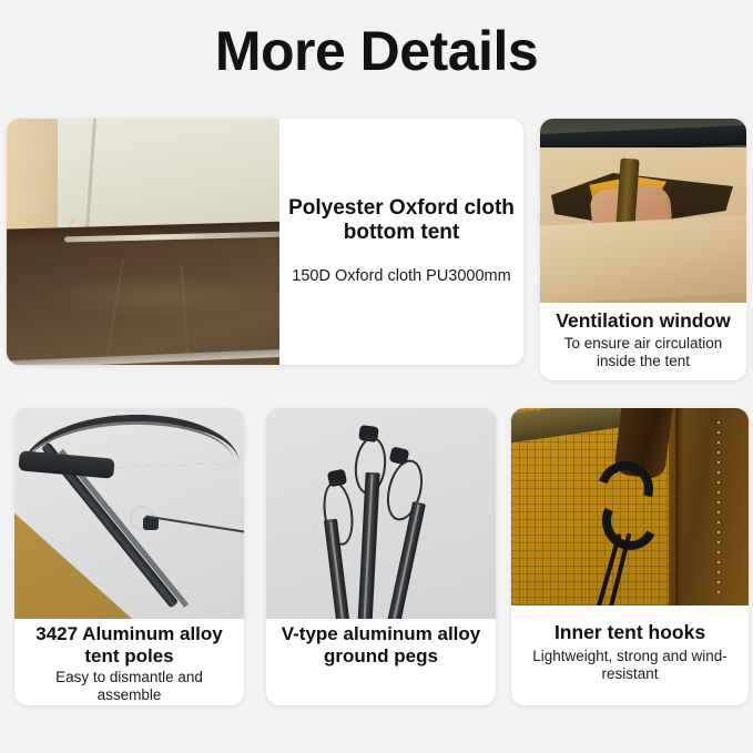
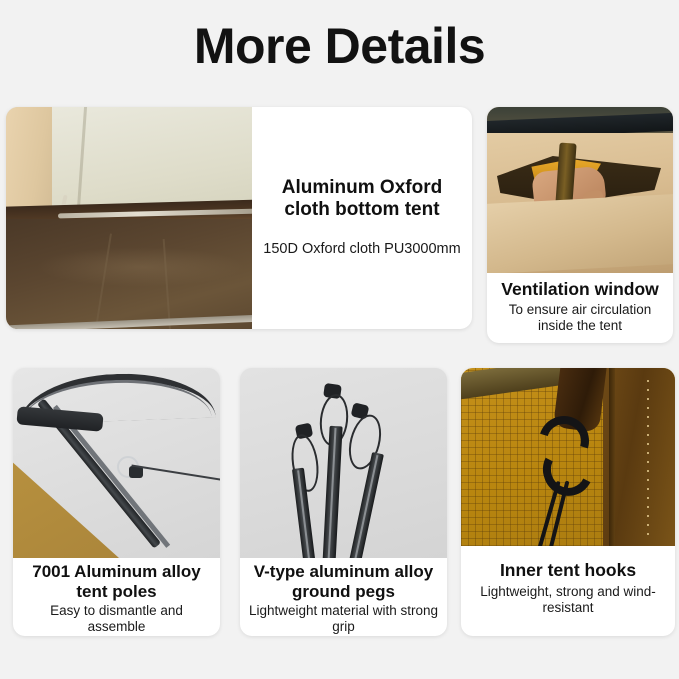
  More Details
- Polyester Oxford cloth bottom tent
+ Aluminum Oxford cloth bottom tent
  150D Oxford cloth PU3000mm
  Ventilation window
  To ensure air circulation inside the tent
- 3427 Aluminum alloy tent poles
+ 7001 Aluminum alloy tent poles
  Easy to dismantle and assemble
  V-type aluminum alloy ground pegs
+ Lightweight material with strong grip
  Inner tent hooks
  Lightweight, strong and wind-resistant
